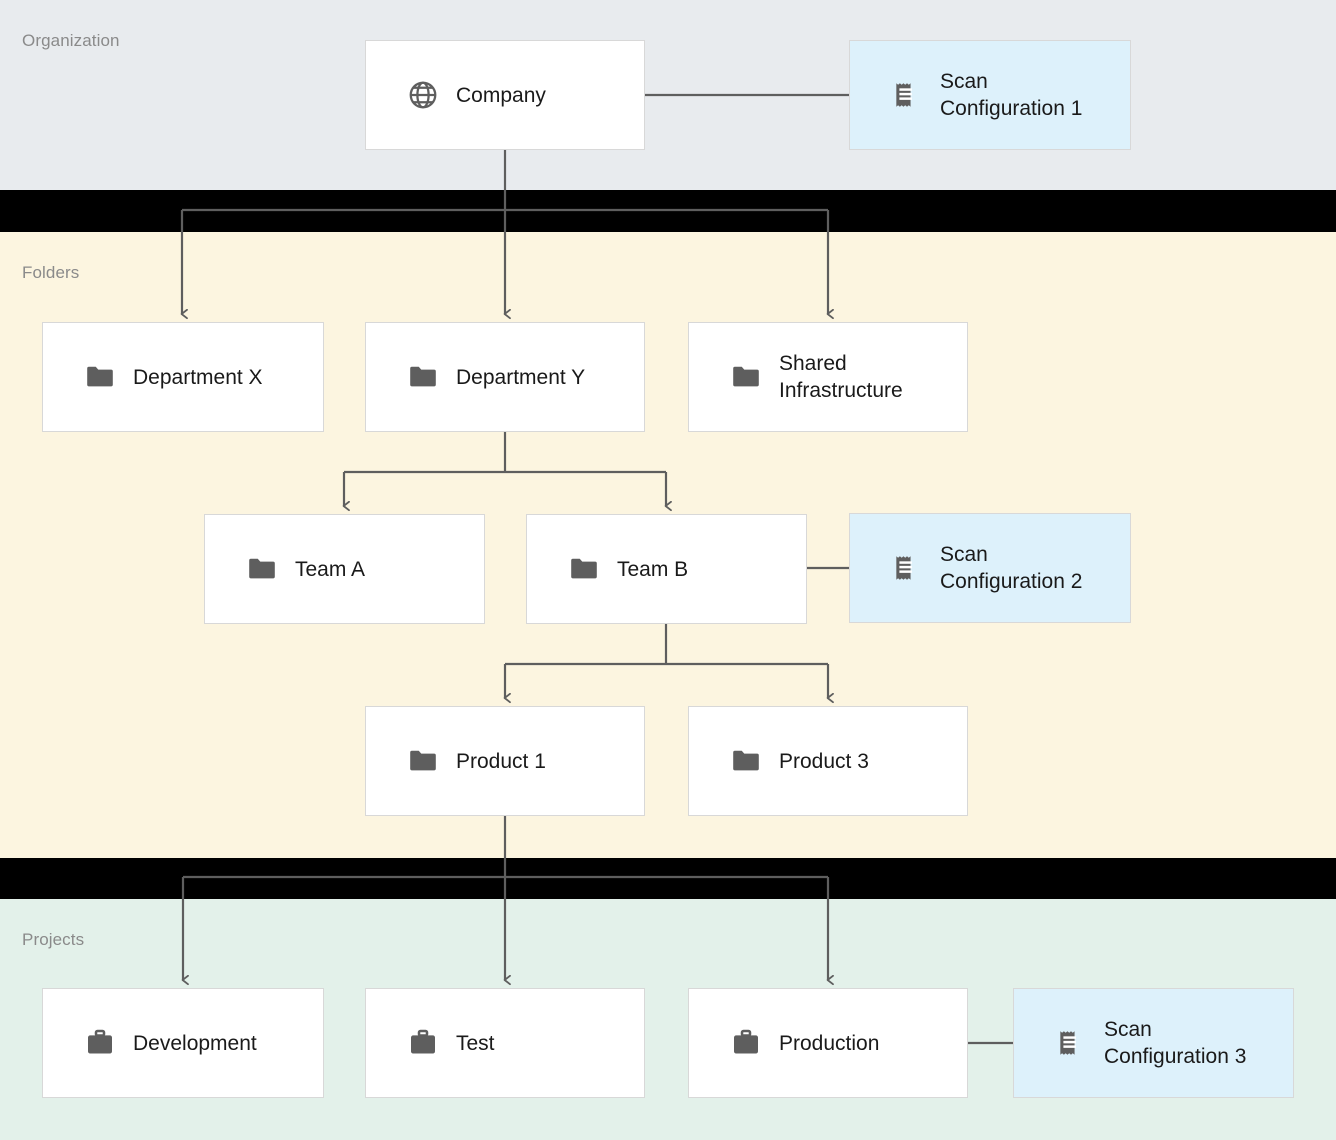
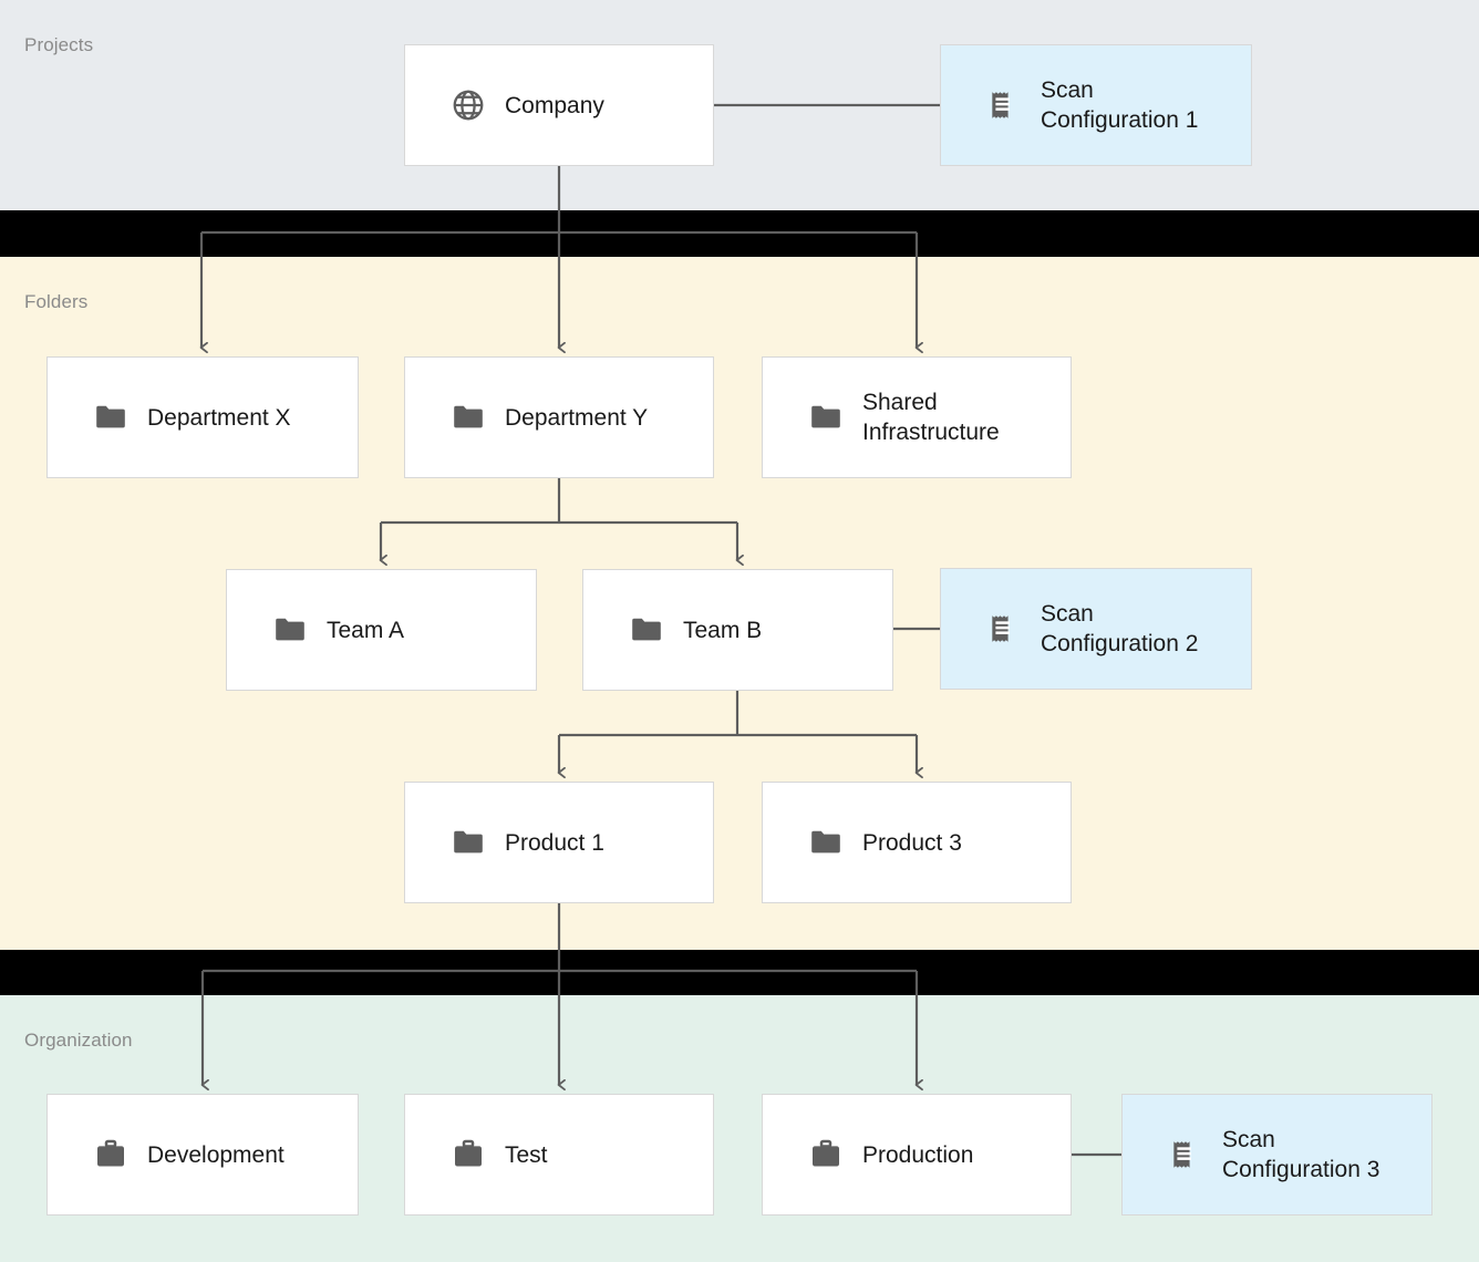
- Organization
+ Projects
  Folders
- Projects
+ Organization
  Company
  Scan
  Configuration 1
  Department X
  Department Y
  Shared
  Infrastructure
  Team A
  Team B
  Scan
  Configuration 2
  Product 1
  Product 3
  Development
  Test
  Production
  Scan
  Configuration 3
